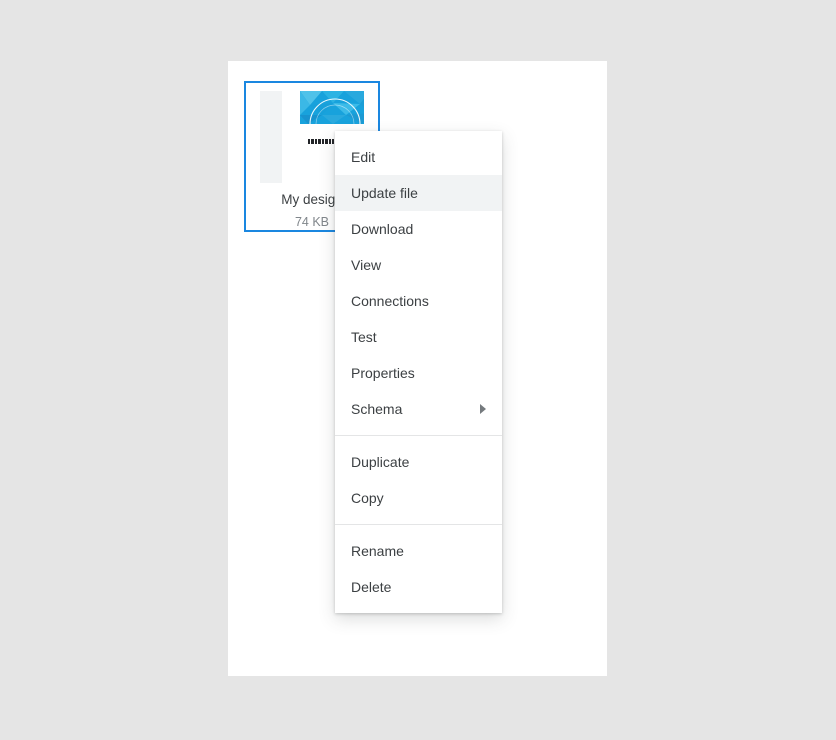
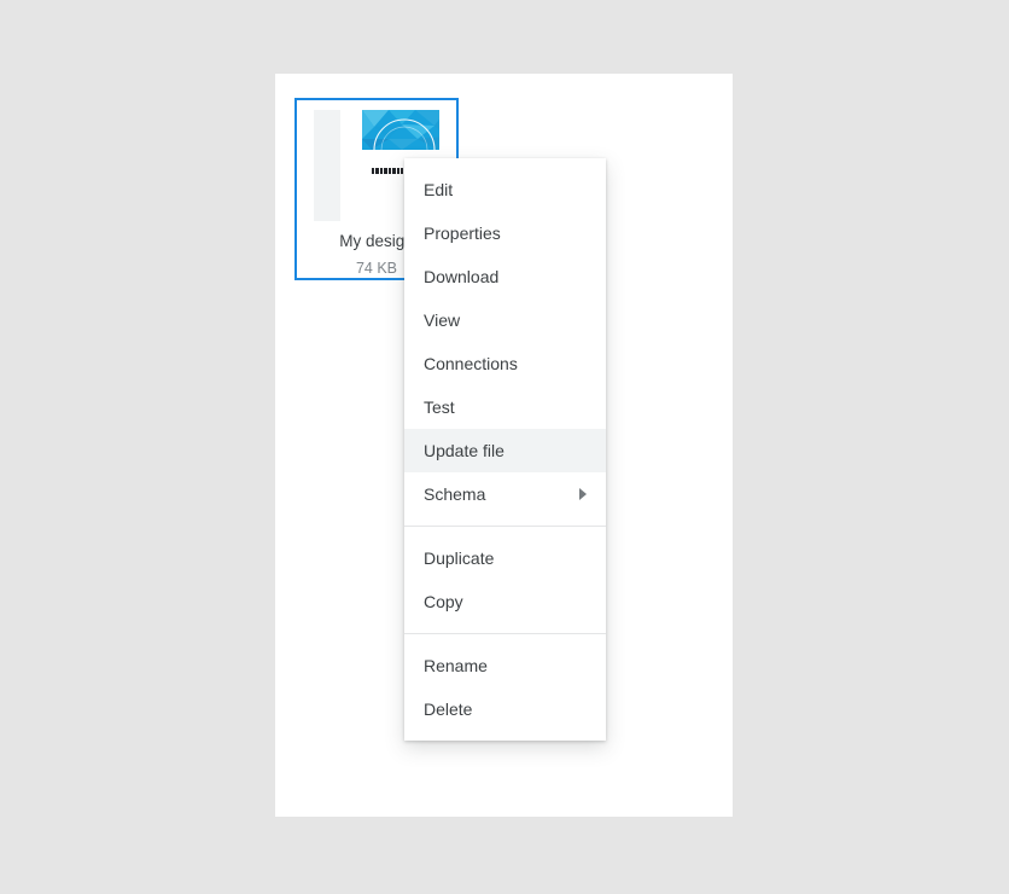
  My desig
  74 KB
  Edit
- Update file
+ Properties
  Download
  View
  Connections
  Test
- Properties
+ Update file
  Schema
  Duplicate
  Copy
  Rename
  Delete
